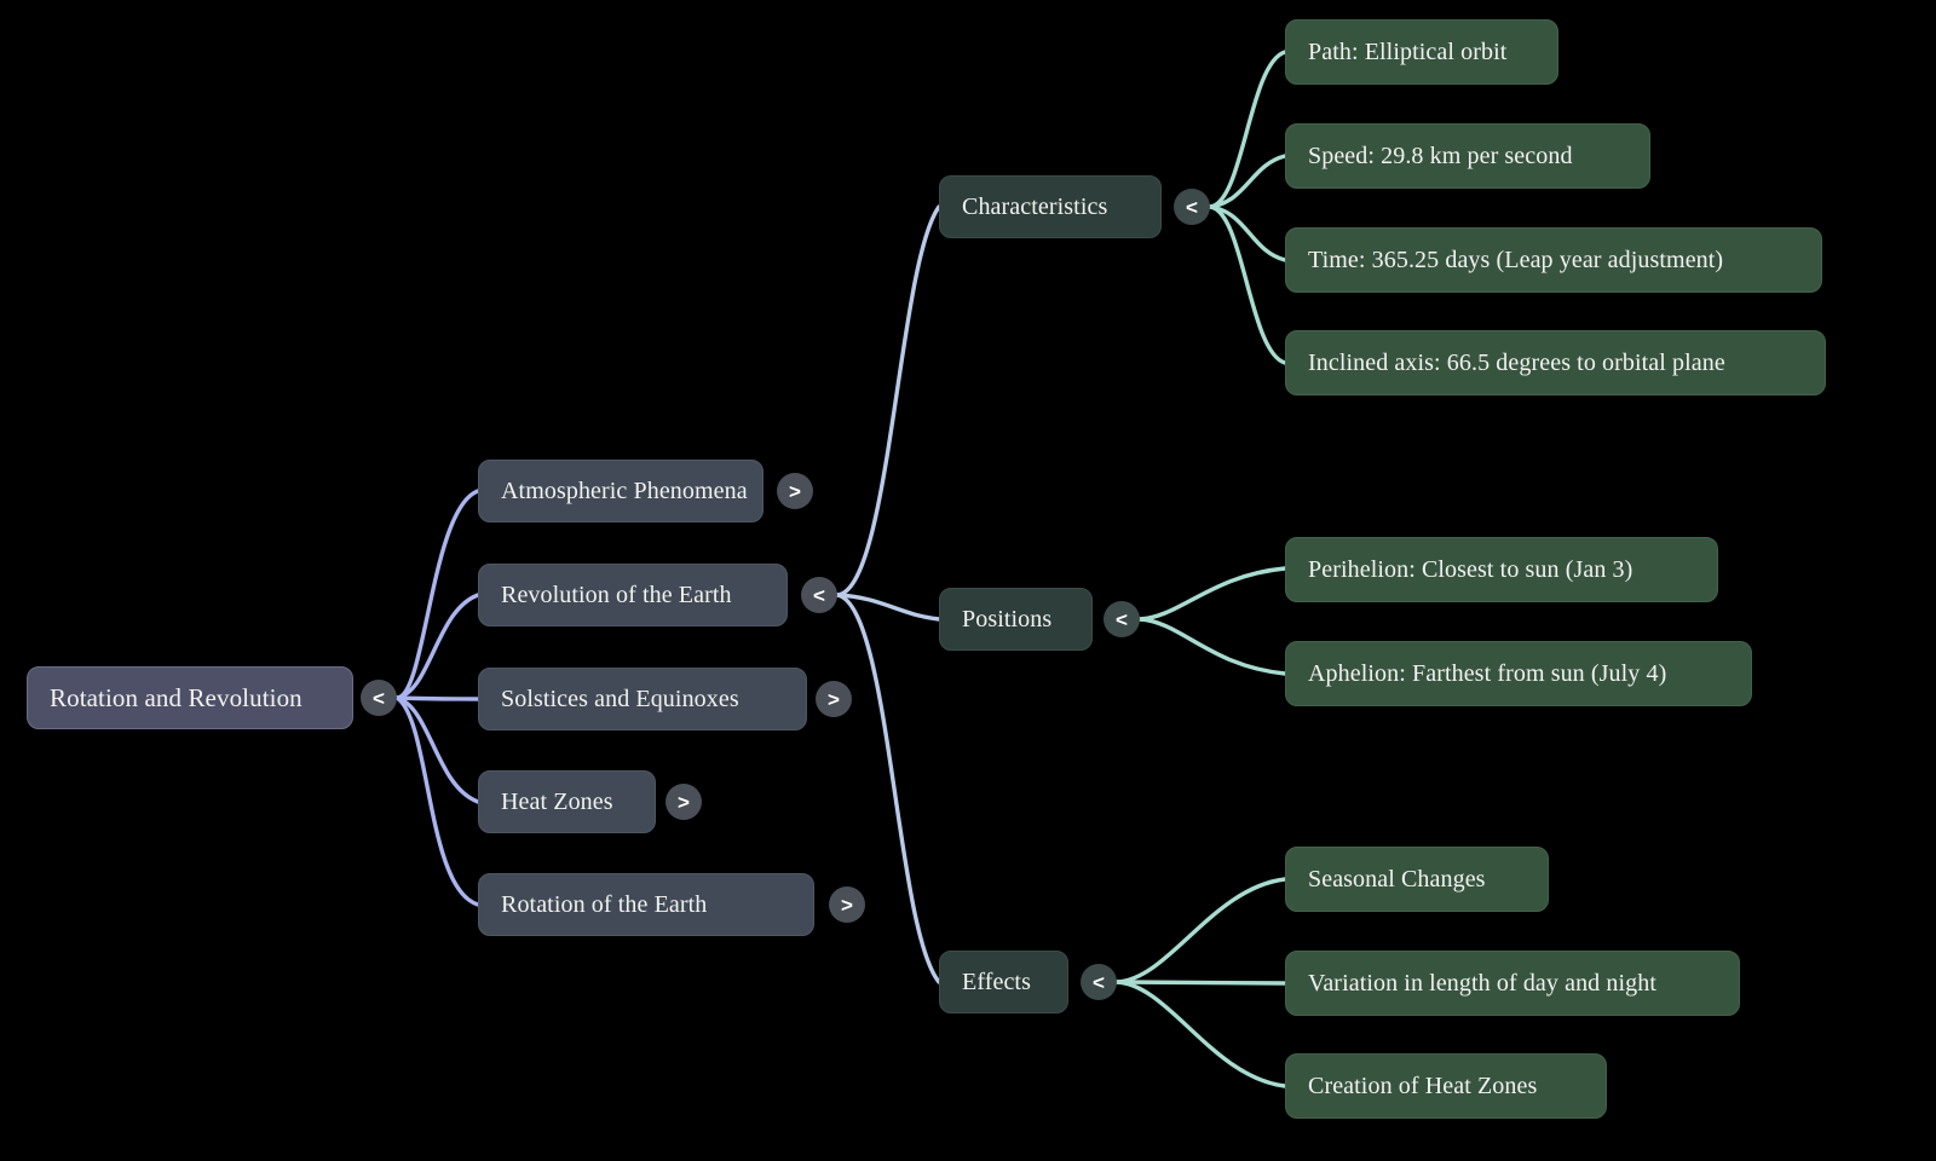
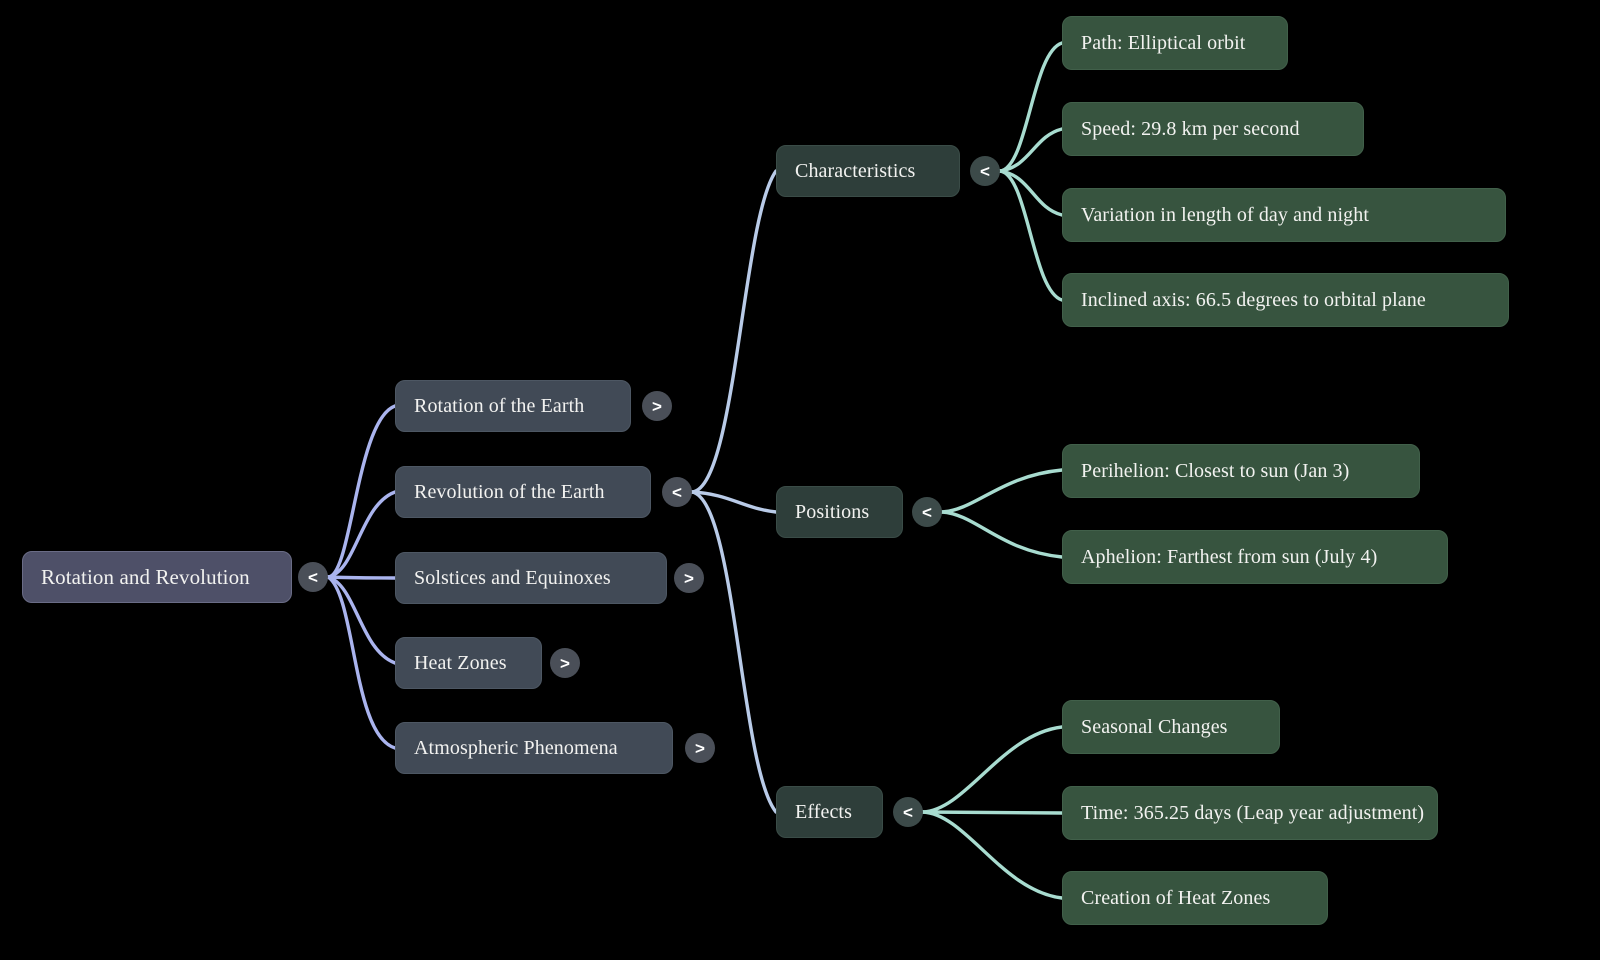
  Rotation and Revolution
  <
- Atmospheric Phenomena
+ Rotation of the Earth
  >
  Revolution of the Earth
  <
  Solstices and Equinoxes
  >
  Heat Zones
  >
- Rotation of the Earth
+ Atmospheric Phenomena
  >
  Characteristics
  <
  Positions
  <
  Effects
  <
  Path: Elliptical orbit
  Speed: 29.8 km per second
- Time: 365.25 days (Leap year adjustment)
+ Variation in length of day and night
  Inclined axis: 66.5 degrees to orbital plane
  Perihelion: Closest to sun (Jan 3)
  Aphelion: Farthest from sun (July 4)
  Seasonal Changes
- Variation in length of day and night
+ Time: 365.25 days (Leap year adjustment)
  Creation of Heat Zones
